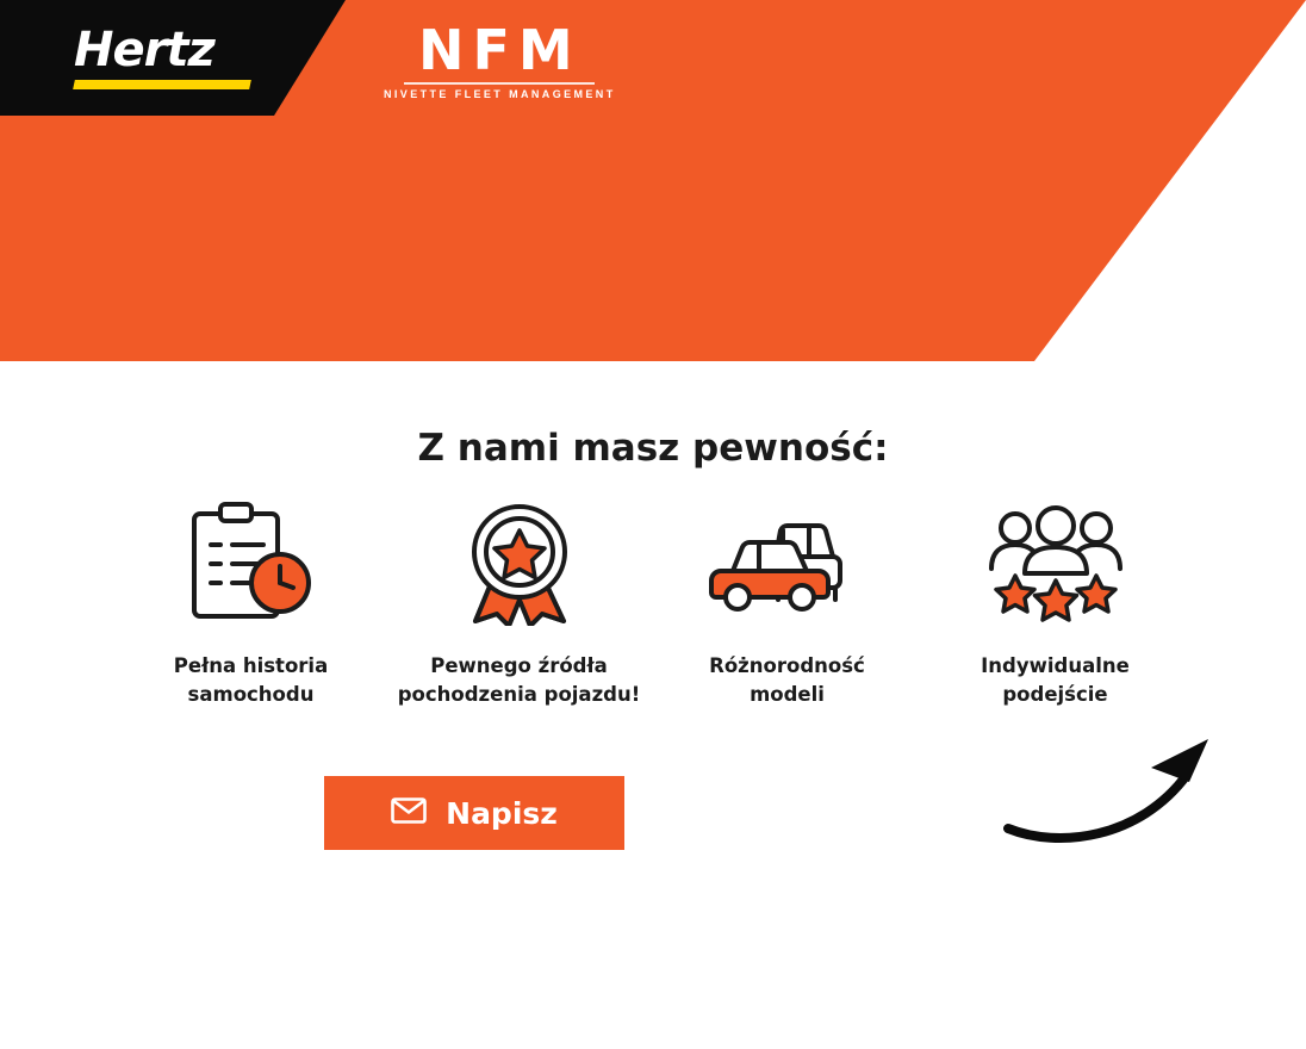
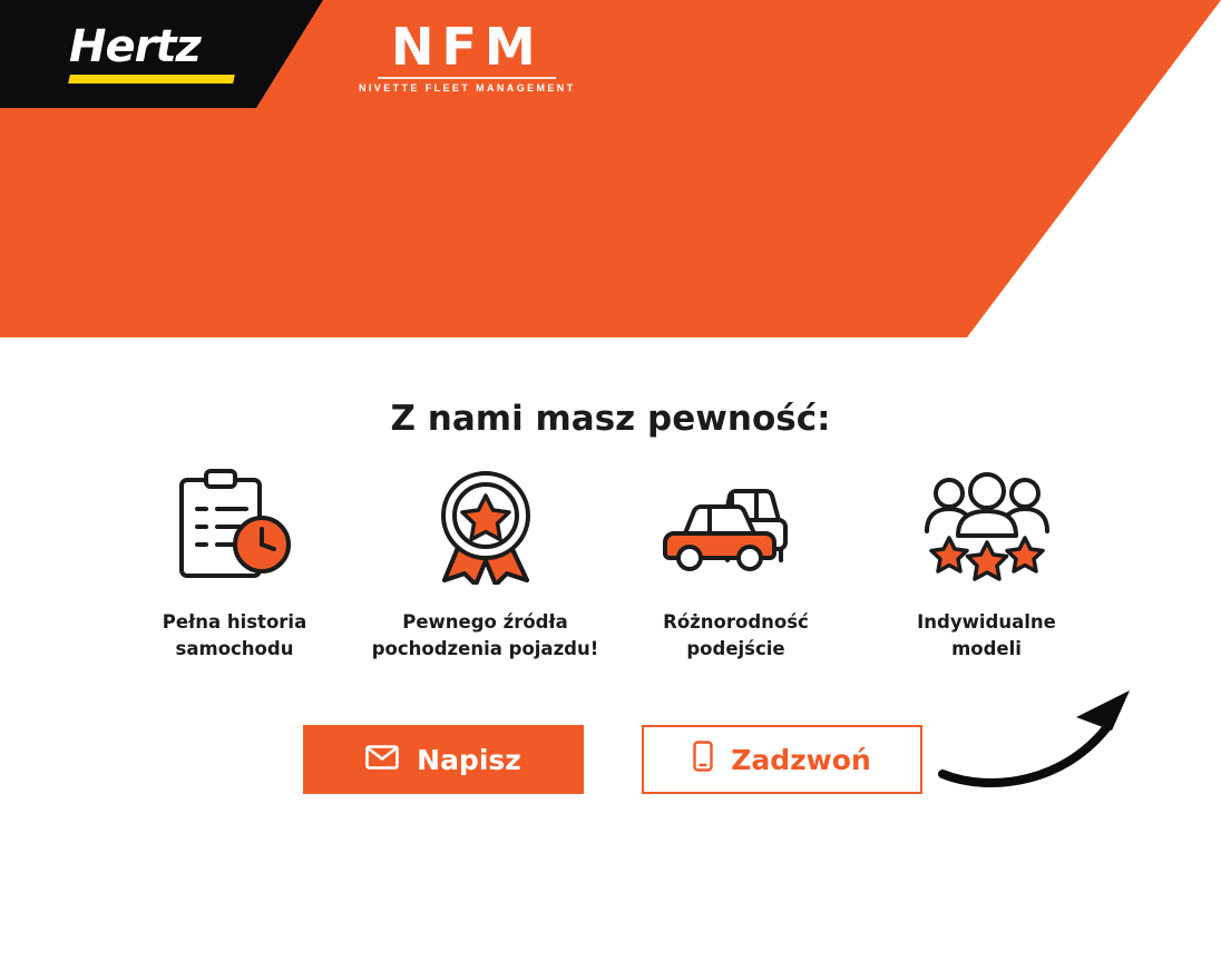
  Hertz
  NFM
  NIVETTE FLEET MANAGEMENT
  Z nami masz pewność:
  Pełna historia
  samochodu
  Pewnego źródła
  pochodzenia pojazdu!
  Różnorodność
- modeli
+ podejście
  Indywidualne
- podejście
+ modeli
  Napisz
+ Zadzwoń
